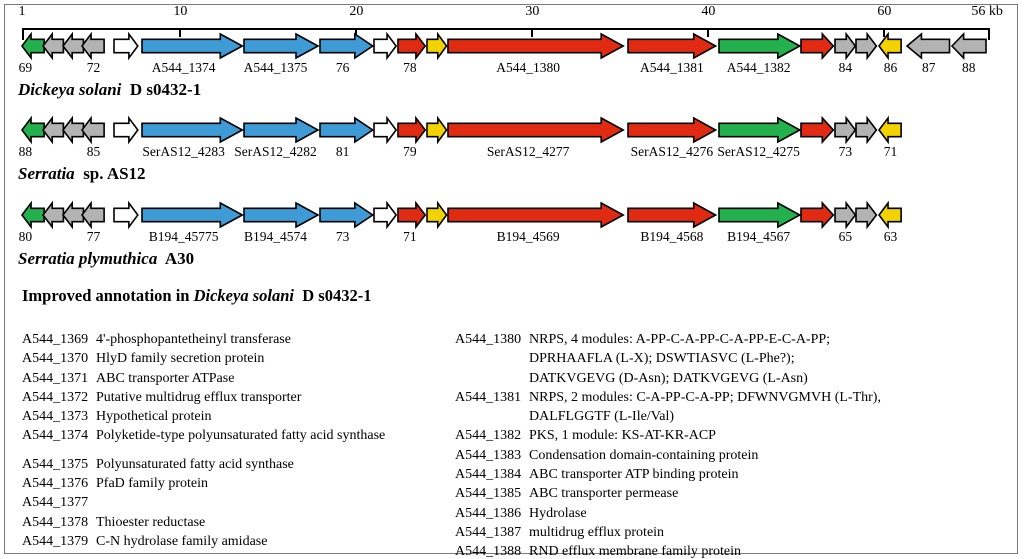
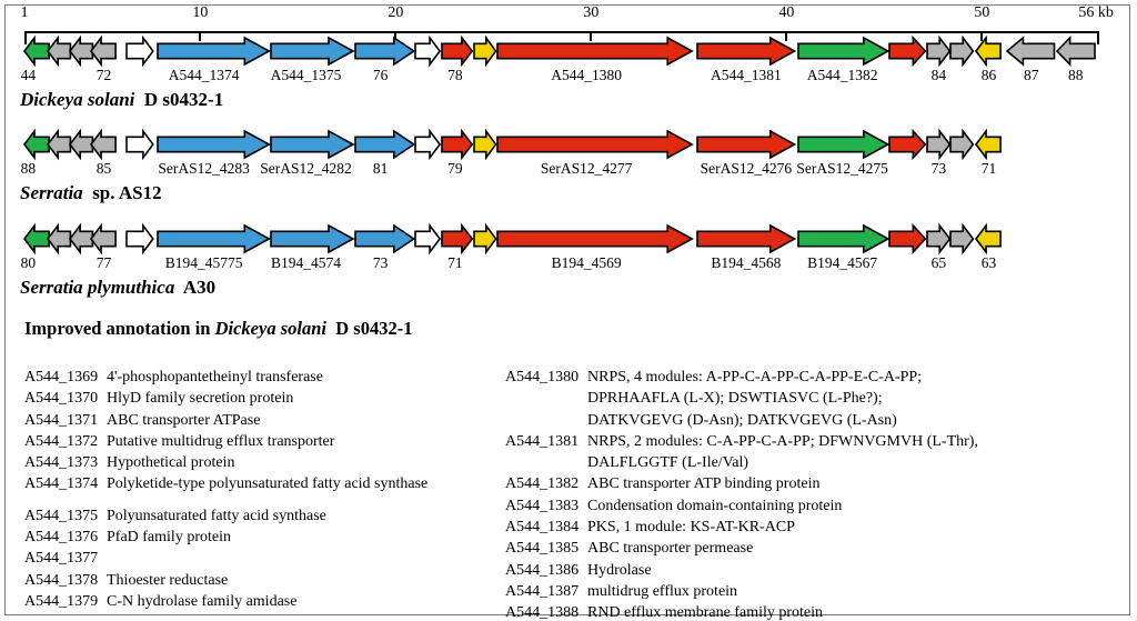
  1
  10
  20
  30
  40
- 60
+ 50
  56 kb
- 69
+ 44
  72
  A544_1374
  A544_1375
  76
  78
  A544_1380
  A544_1381
  A544_1382
  84
  86
  87
  88
  Dickeya solani D s0432-1
  88
  85
  SerAS12_4283
  SerAS12_4282
  81
  79
  SerAS12_4277
  SerAS12_4276
  SerAS12_4275
  73
  71
  Serratia sp. AS12
  80
  77
  B194_45775
  B194_4574
  73
  71
  B194_4569
  B194_4568
  B194_4567
  65
  63
  Serratia plymuthica A30
  Improved annotation in Dickeya solani D s0432-1
  A544_1369
  4'-phosphopantetheinyl transferase
  A544_1370
  HlyD family secretion protein
  A544_1371
  ABC transporter ATPase
  A544_1372
  Putative multidrug efflux transporter
  A544_1373
  Hypothetical protein
  A544_1374
  Polyketide-type polyunsaturated fatty acid synthase
  A544_1375
  Polyunsaturated fatty acid synthase
  A544_1376
  PfaD family protein
  A544_1377
  A544_1378
  Thioester reductase
  A544_1379
  C-N hydrolase family amidase
  A544_1380
  NRPS, 4 modules: A-PP-C-A-PP-C-A-PP-E-C-A-PP;
  DPRHAAFLA (L-X); DSWTIASVC (L-Phe?);
  DATKVGEVG (D-Asn); DATKVGEVG (L-Asn)
  A544_1381
  NRPS, 2 modules: C-A-PP-C-A-PP; DFWNVGMVH (L-Thr),
  DALFLGGTF (L-Ile/Val)
  A544_1382
- PKS, 1 module: KS-AT-KR-ACP
+ ABC transporter ATP binding protein
  A544_1383
  Condensation domain-containing protein
  A544_1384
- ABC transporter ATP binding protein
+ PKS, 1 module: KS-AT-KR-ACP
  A544_1385
  ABC transporter permease
  A544_1386
  Hydrolase
  A544_1387
  multidrug efflux protein
  A544_1388
  RND efflux membrane family protein
